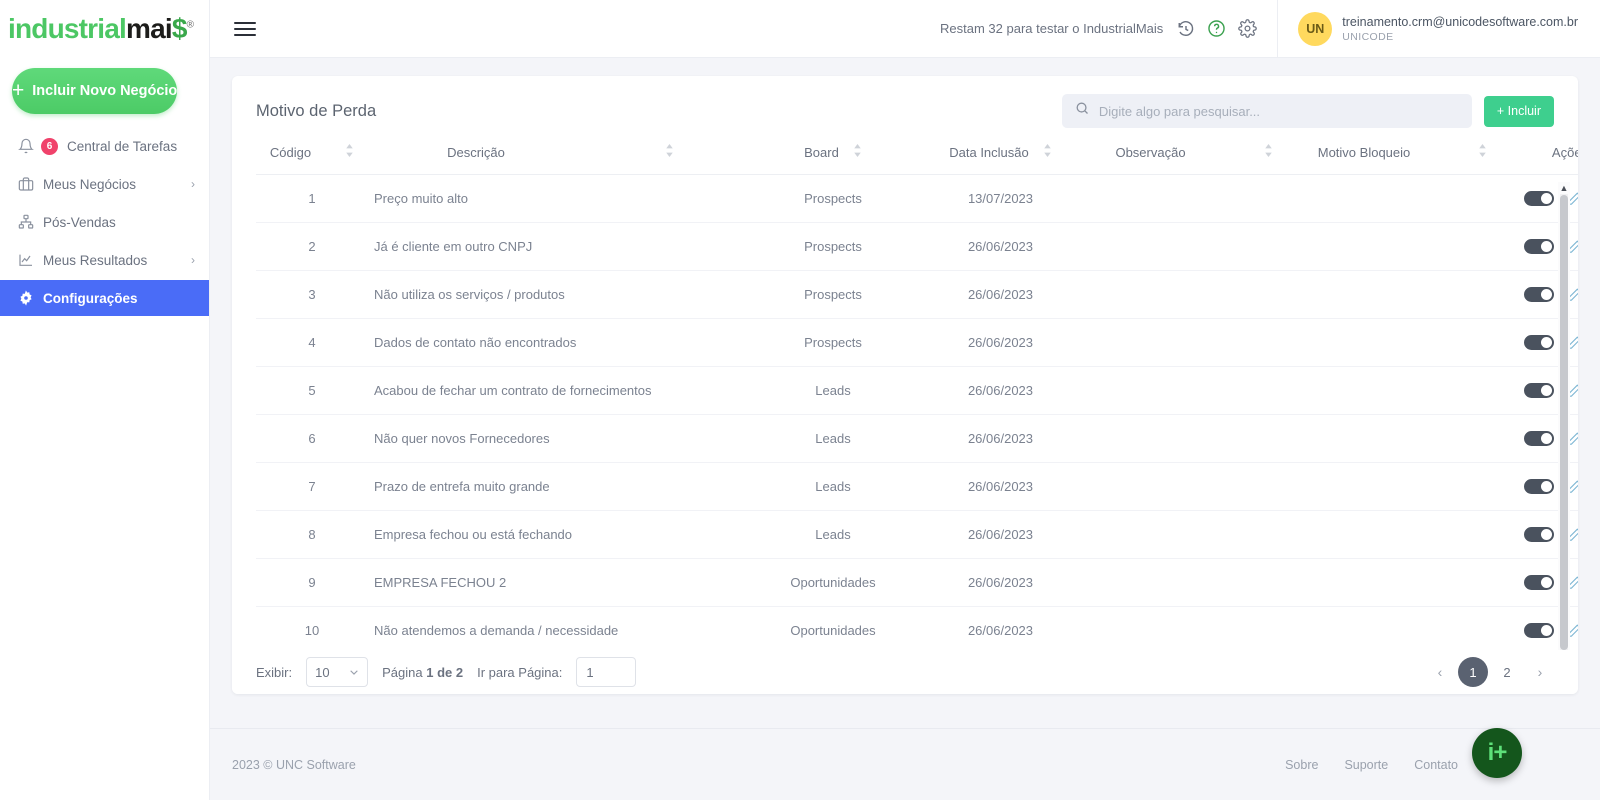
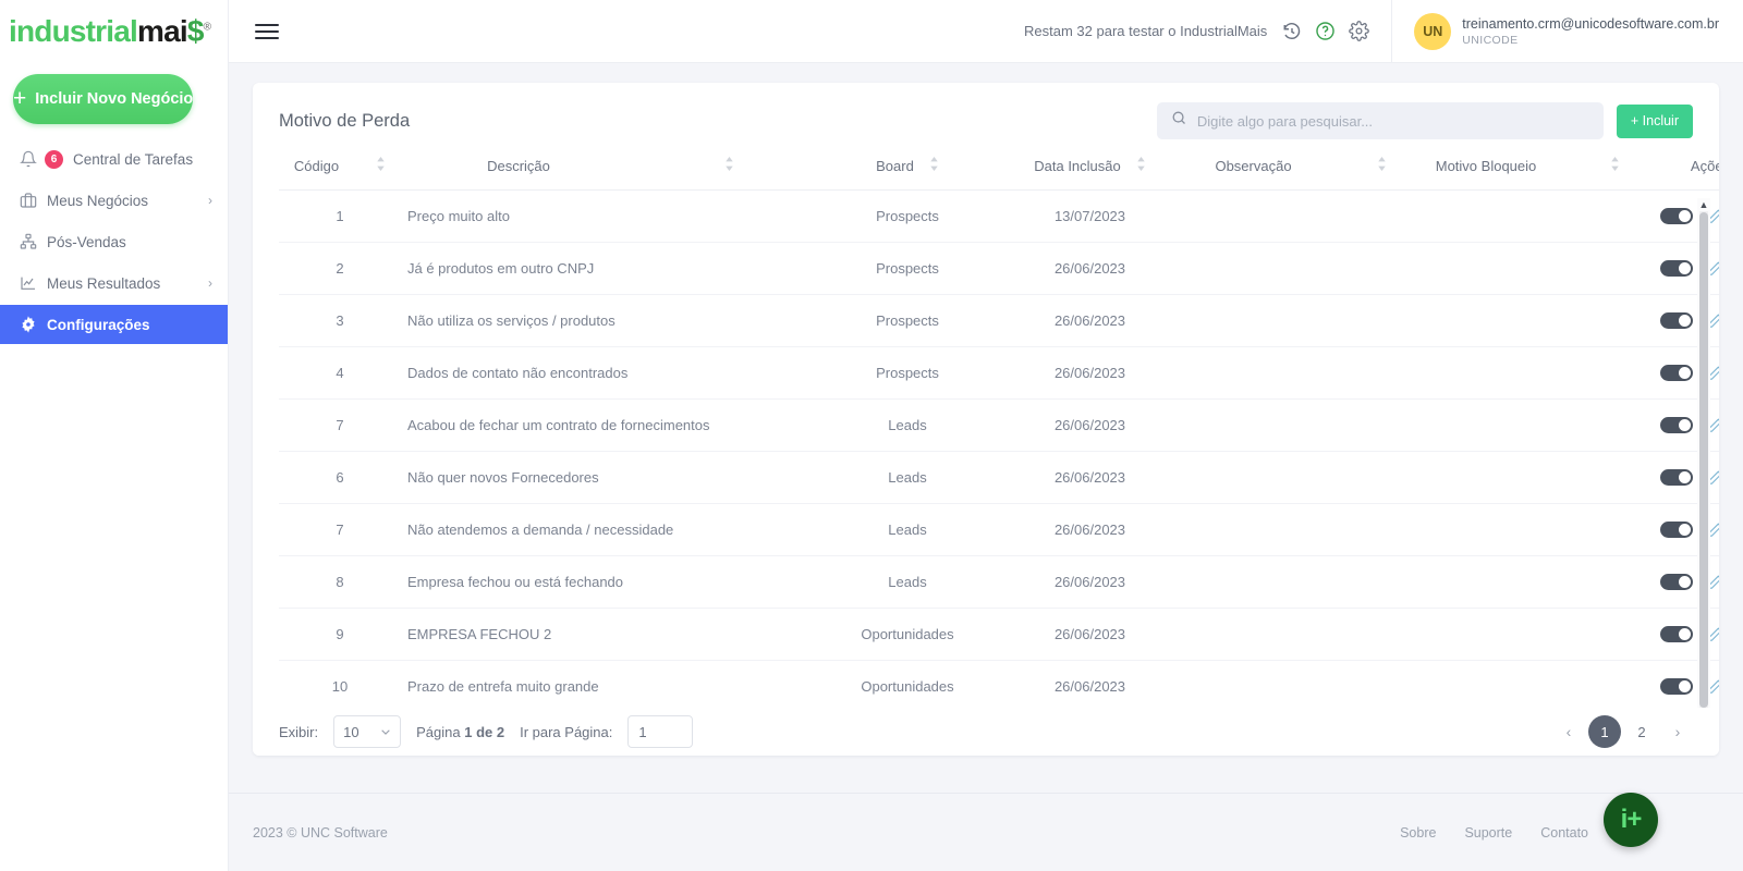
  industrialmai$®
  +
  Incluir Novo Negócio
  6
  Central de Tarefas
  Meus Negócios
  ›
  Pós-Vendas
  Meus Resultados
  ›
  Configurações
  Restam 32 para testar o IndustrialMais
  UN
  treinamento.crm@unicodesoftware.com.br
  UNICODE
  Motivo de Perda
  Digite algo para pesquisar...
  + Incluir
  Código	Descrição	Board	Data Inclusão	Observação	Motivo Bloqueio	Açõe
  1	Preço muito alto	Prospects	13/07/2023
- 2	Já é cliente em outro CNPJ	Prospects	26/06/2023
+ 2	Já é produtos em outro CNPJ	Prospects	26/06/2023
  3	Não utiliza os serviços / produtos	Prospects	26/06/2023
  4	Dados de contato não encontrados	Prospects	26/06/2023
- 5	Acabou de fechar um contrato de fornecimentos	Leads	26/06/2023
+ 7	Acabou de fechar um contrato de fornecimentos	Leads	26/06/2023
  6	Não quer novos Fornecedores	Leads	26/06/2023
- 7	Prazo de entrefa muito grande	Leads	26/06/2023
+ 7	Não atendemos a demanda / necessidade	Leads	26/06/2023
  8	Empresa fechou ou está fechando	Leads	26/06/2023
  9	EMPRESA FECHOU 2	Oportunidades	26/06/2023
- 10	Não atendemos a demanda / necessidade	Oportunidades	26/06/2023
+ 10	Prazo de entrefa muito grande	Oportunidades	26/06/2023
  ▲
  Exibir:
  10
  Página 1 de 2
  Ir para Página:
  1
  ‹
  1
  2
  ›
  2023 © UNC Software
  Sobre
  Suporte
  Contato
  i+
